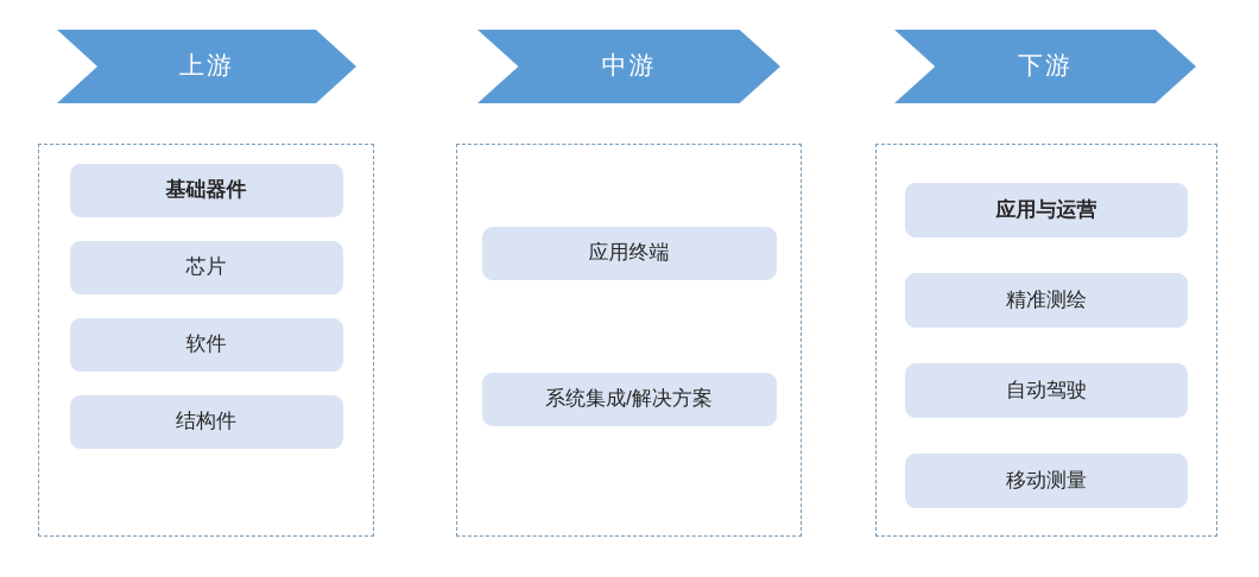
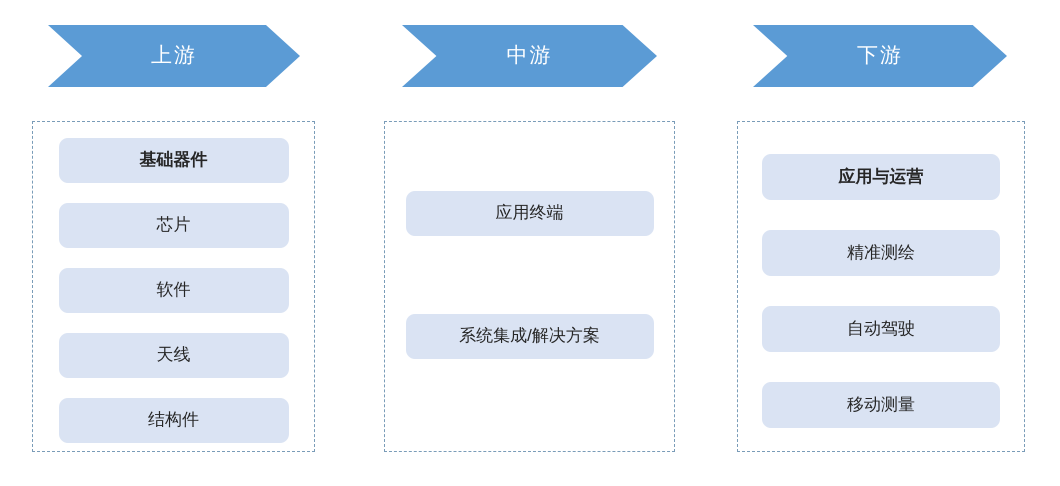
  上游
  中游
  下游
  基础器件
  芯片
  软件
+ 天线
  结构件
  应用终端
  系统集成/解决方案
  应用与运营
  精准测绘
  自动驾驶
  移动测量
